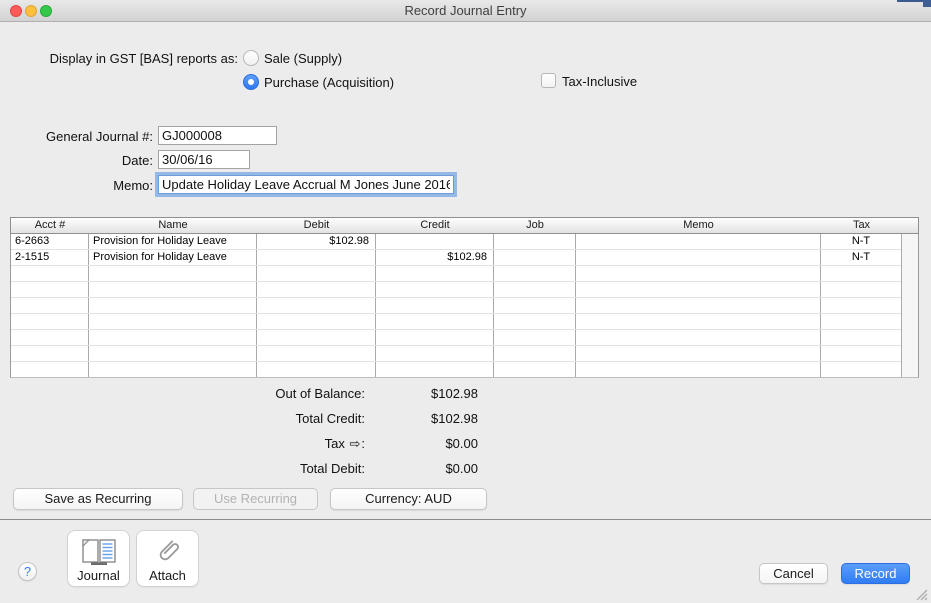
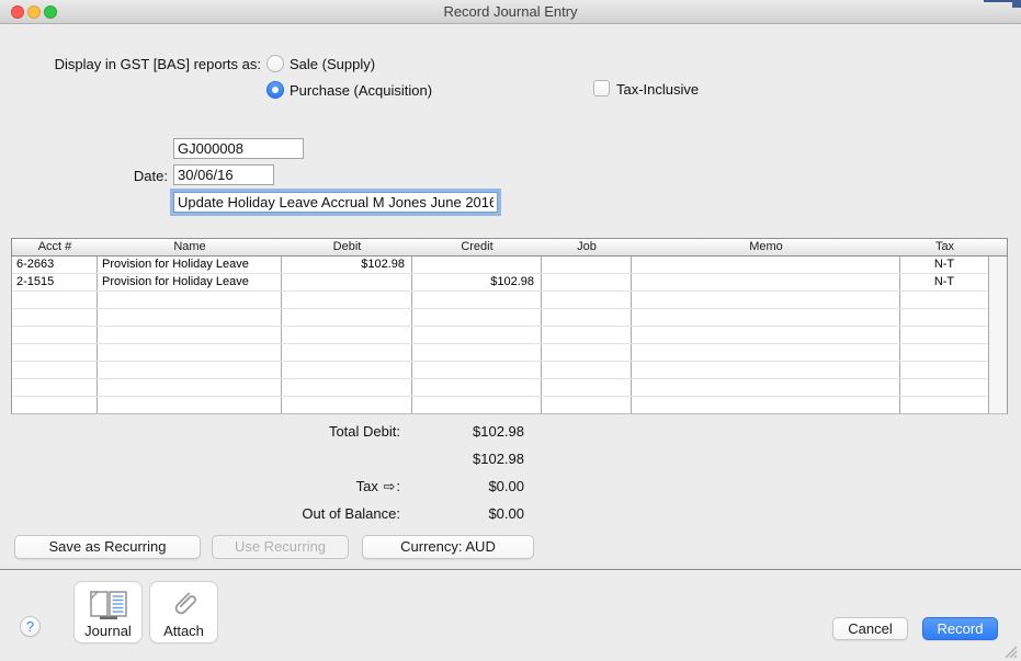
  Record Journal Entry
  Display in GST [BAS] reports as:
  Sale (Supply)
  Purchase (Acquisition)
  Tax-Inclusive
- General Journal #:
  GJ000008
  Date:
  30/06/16
- Memo:
  Update Holiday Leave Accrual M Jones June 201
  Acct #
  Name
  Debit
  Credit
  Job
  Memo
  Tax
  6-2663
  Provision for Holiday Leave
  $102.98
  N-T
  2-1515
  Provision for Holiday Leave
  $102.98
  N-T
- Out of Balance:
+ Total Debit:
  $102.98
- Total Credit:
  $102.98
  Tax ⇨:
  $0.00
- Total Debit:
+ Out of Balance:
  $0.00
  Save as Recurring
  Use Recurring
  Currency: AUD
  ?
  Journal
  Attach
  Cancel
  Record
